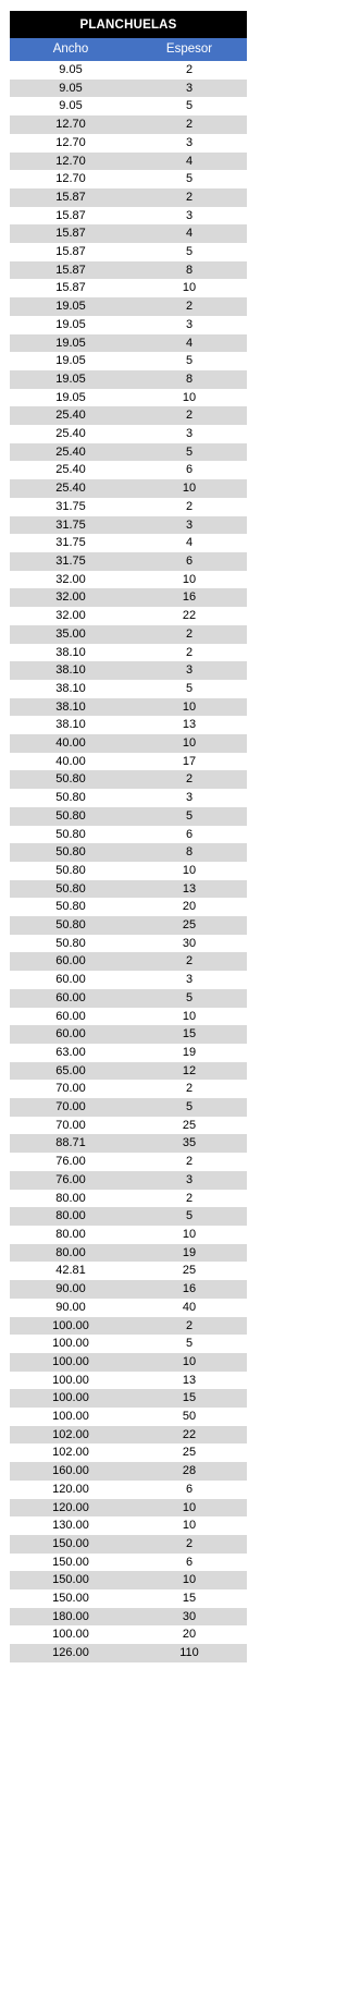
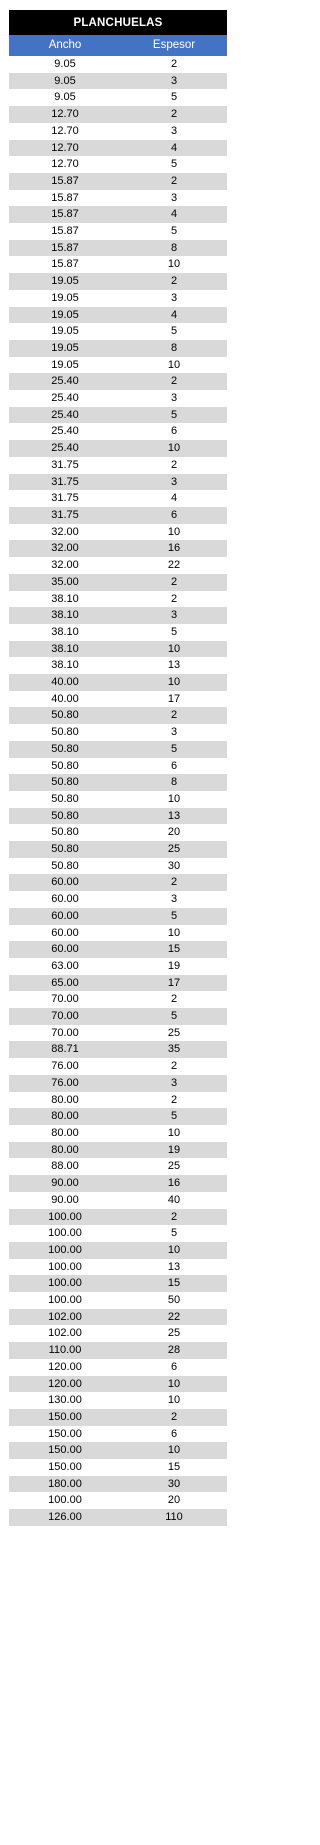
  PLANCHUELAS
  Ancho	Espesor
  9.05	2
  9.05	3
  9.05	5
  12.70	2
  12.70	3
  12.70	4
  12.70	5
  15.87	2
  15.87	3
  15.87	4
  15.87	5
  15.87	8
  15.87	10
  19.05	2
  19.05	3
  19.05	4
  19.05	5
  19.05	8
  19.05	10
  25.40	2
  25.40	3
  25.40	5
  25.40	6
  25.40	10
  31.75	2
  31.75	3
  31.75	4
  31.75	6
  32.00	10
  32.00	16
  32.00	22
  35.00	2
  38.10	2
  38.10	3
  38.10	5
  38.10	10
  38.10	13
  40.00	10
  40.00	17
  50.80	2
  50.80	3
  50.80	5
  50.80	6
  50.80	8
  50.80	10
  50.80	13
  50.80	20
  50.80	25
  50.80	30
  60.00	2
  60.00	3
  60.00	5
  60.00	10
  60.00	15
  63.00	19
- 65.00	12
+ 65.00	17
  70.00	2
  70.00	5
  70.00	25
  88.71	35
  76.00	2
  76.00	3
  80.00	2
  80.00	5
  80.00	10
  80.00	19
- 42.81	25
+ 88.00	25
  90.00	16
  90.00	40
  100.00	2
  100.00	5
  100.00	10
  100.00	13
  100.00	15
  100.00	50
  102.00	22
  102.00	25
- 160.00	28
+ 110.00	28
  120.00	6
  120.00	10
  130.00	10
  150.00	2
  150.00	6
  150.00	10
  150.00	15
  180.00	30
  100.00	20
  126.00	110
